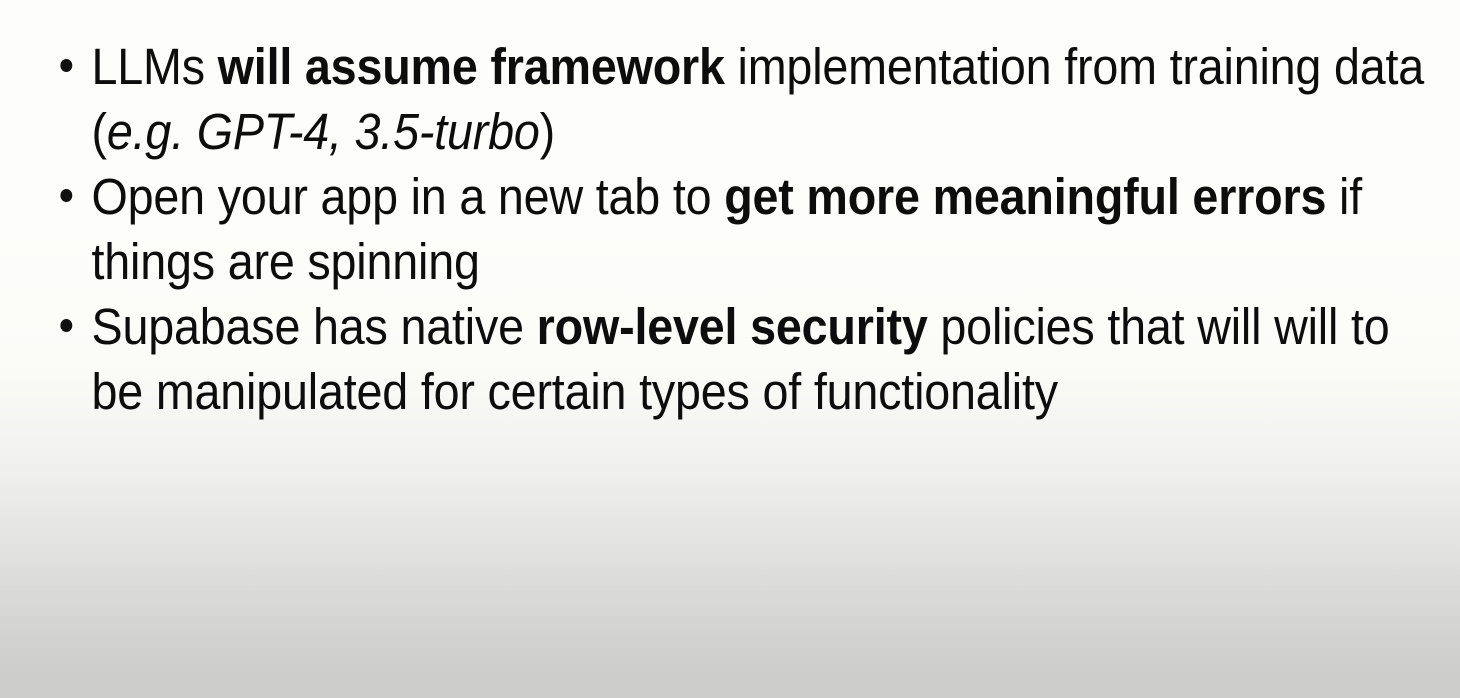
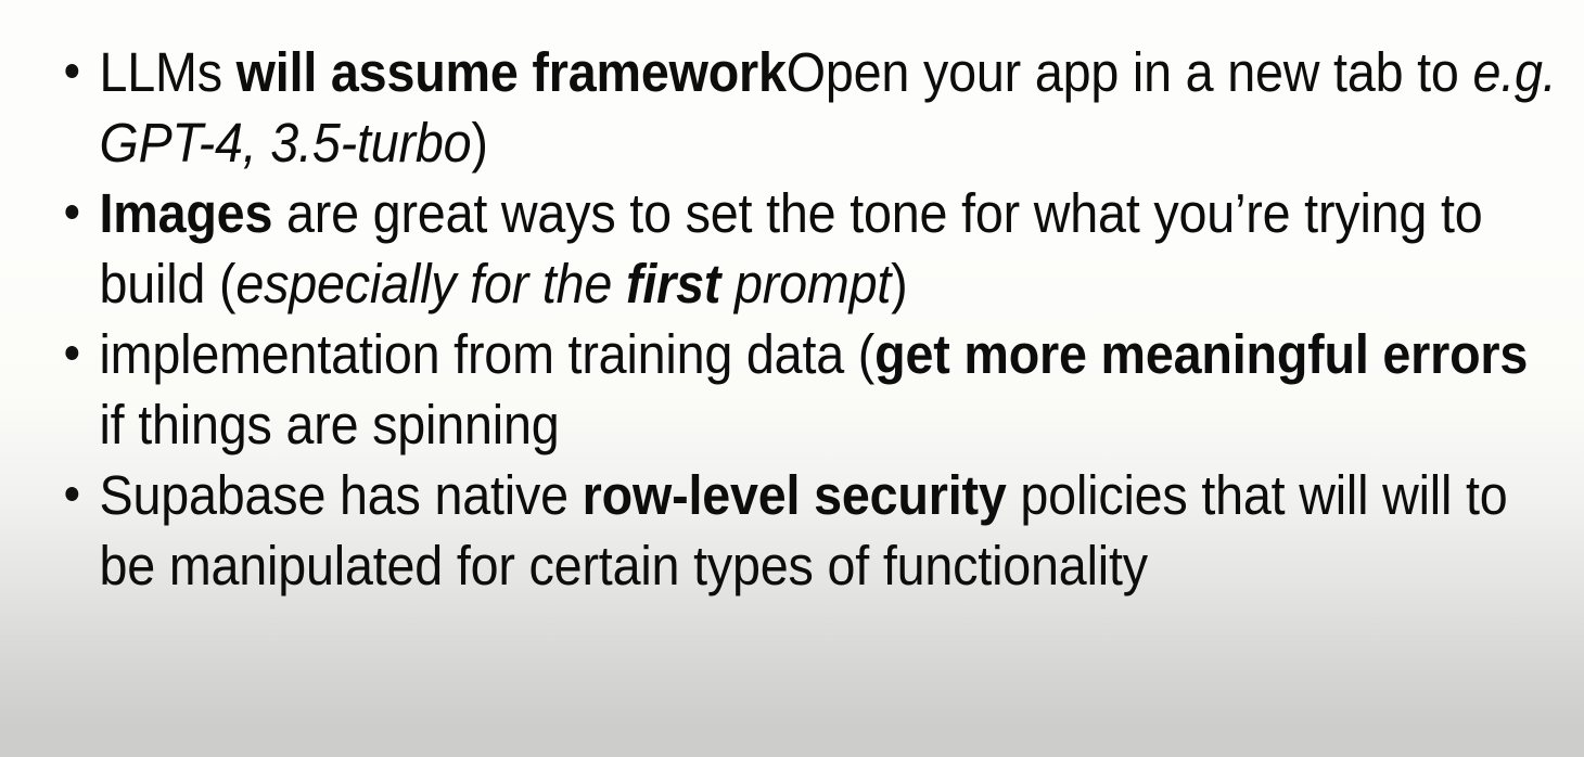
- LLMs will assume framework implementation from training data (e.g. GPT-4, 3.5-turbo)
+ LLMs will assume frameworkOpen your app in a new tab to e.g. GPT-4, 3.5-turbo)
+ Images are great ways to set the tone for what you’re trying to build (especially for the first prompt)
- Open your app in a new tab to get more meaningful errors if things are spinning
+ implementation from training data (get more meaningful errors if things are spinning
  Supabase has native row-level security policies that will will to be manipulated for certain types of functionality
